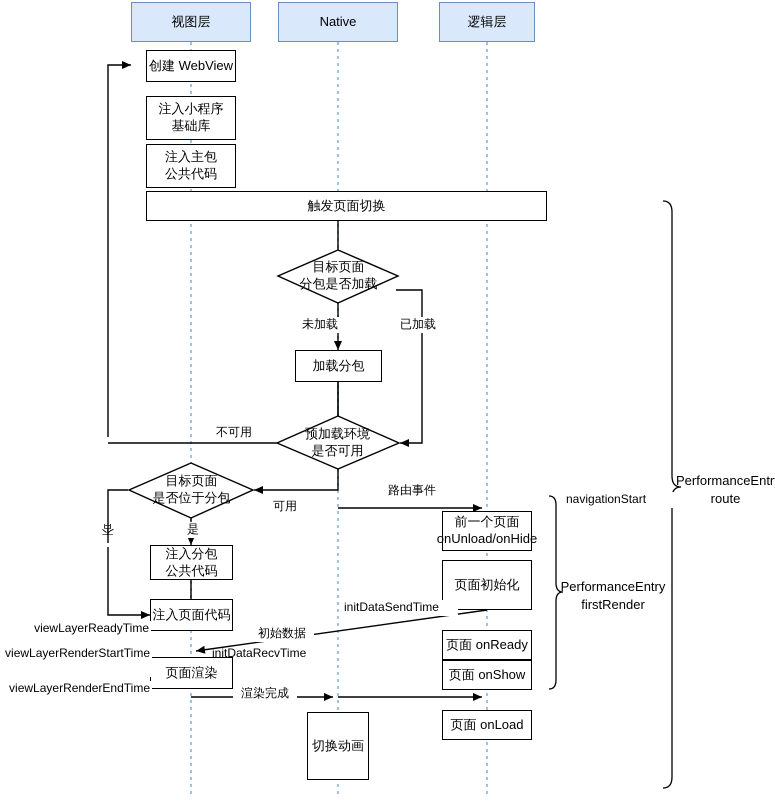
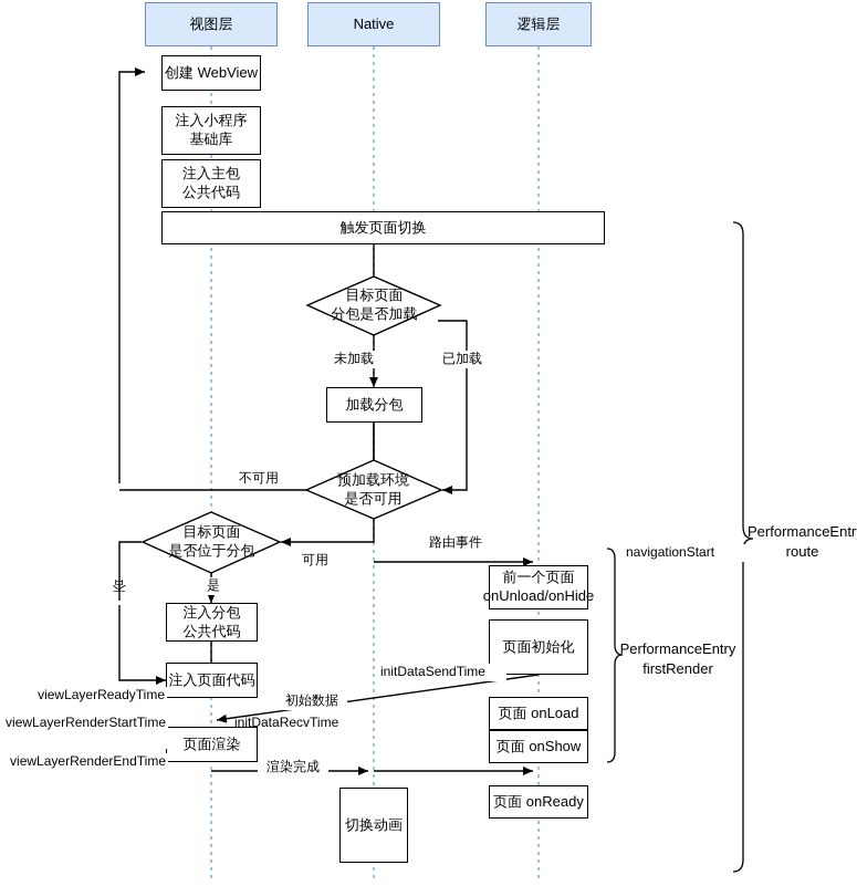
  视图层
  Native
  逻辑层
  创建 WebView
  注入小程序
  基础库
  注入主包
  公共代码
  触发页面切换
  加载分包
  注入分包
  公共代码
  注入页面代码
  页面渲染
  切换动画
  前一个页面
  onUnload/onHide
  页面初始化
- 页面 onReady
+ 页面 onLoad
  页面 onShow
- 页面 onLoad
+ 页面 onReady
  目标页面
  分包是否加载
  预加载环境
  是否可用
  目标页面
  是否位于分包
  未加载
  已加载
  不可用
  可用
  是
  路由事件
  初始数据
  渲染完成
  viewLayerReadyTime
  initDataRecvTime
  viewLayerRenderStartTime
  viewLayerRenderEndTime
  initDataSendTime
  navigationStart
  PerformanceEntry
  firstRender
  PerformanceEntr
  route
